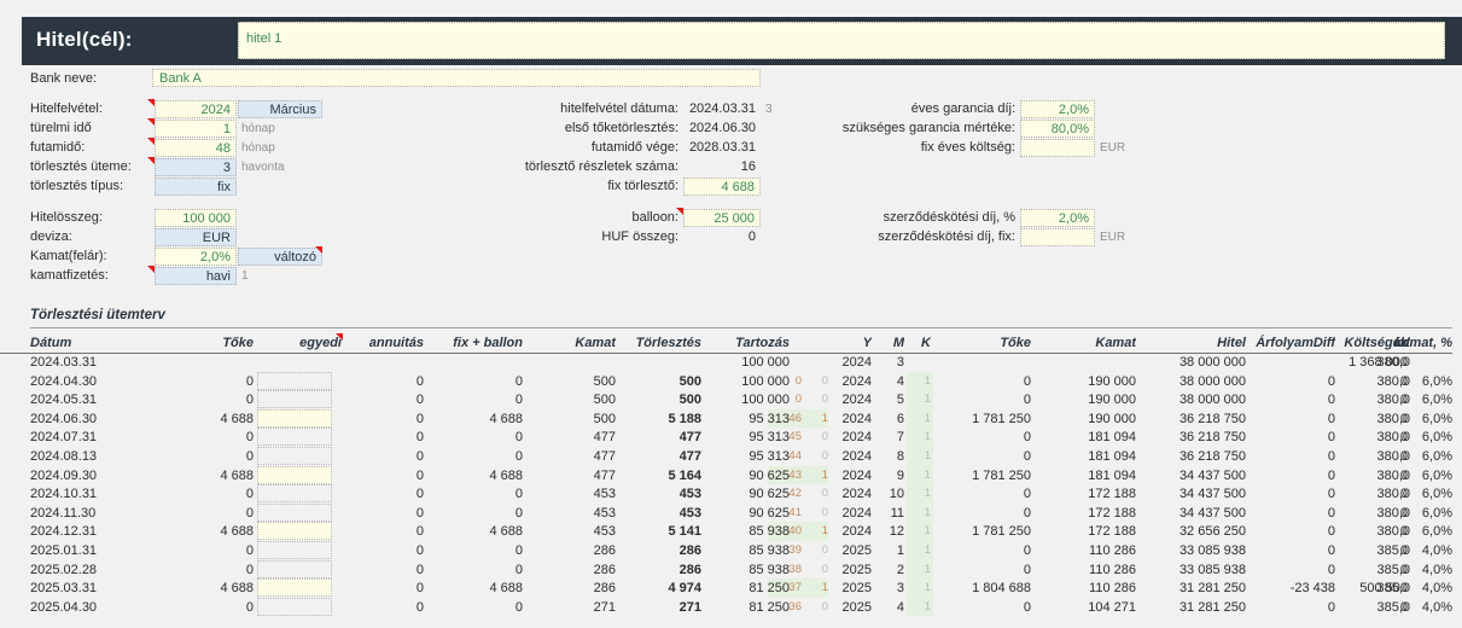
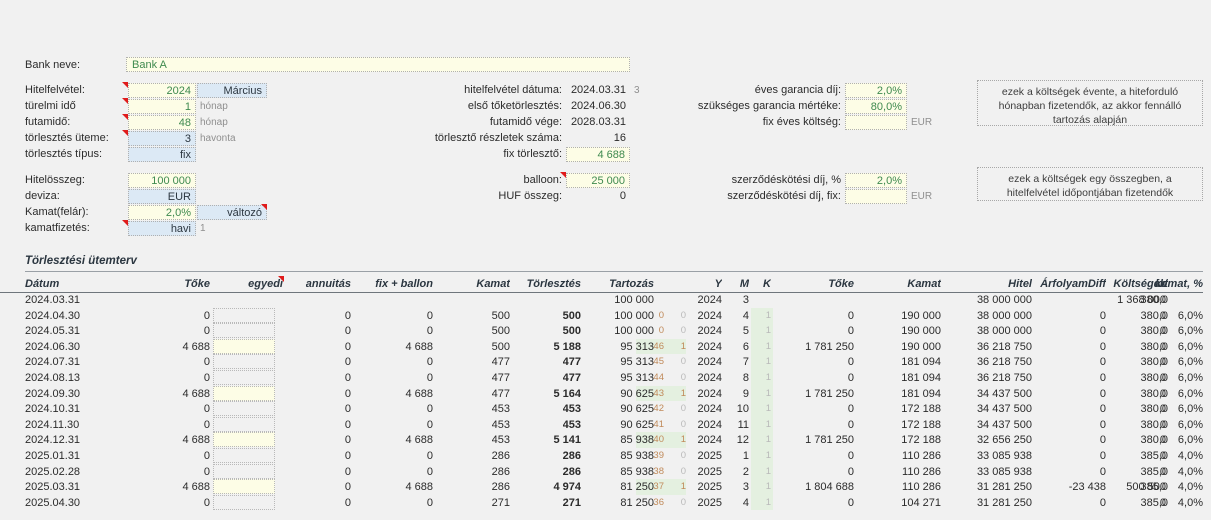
- Hitel(cél):
- hitel 1
  Bank neve:
  Bank A
  Hitelfelvétel:
  2024
  Március
  türelmi idő
  1
  hónap
  futamidő:
  48
  hónap
  törlesztés üteme:
  3
  havonta
  törlesztés típus:
  fix
  Hitelösszeg:
  100 000
  deviza:
  EUR
  Kamat(felár):
  2,0%
  változó
  kamatfizetés:
  havi
  1
  hitelfelvétel dátuma:
  2024.03.31
  3
  első tőketörlesztés:
  2024.06.30
  futamidő vége:
  2028.03.31
  törlesztő részletek száma:
  16
  fix törlesztő:
  4 688
  balloon:
  25 000
  HUF összeg:
  0
  éves garancia díj:
  2,0%
  szükséges garancia mértéke:
  80,0%
  fix éves költség:
  EUR
  szerződéskötési díj, %
  2,0%
  szerződéskötési díj, fix:
  EUR
+ ezek a költségek évente, a hiteforduló hónapban fizetendők, az akkor fennálló tartozás alapján
+ ezek a költségek egy összegben, a hitelfelvétel időpontjában fizetendők
  Törlesztési ütemterv
  Dátum
  Tőke
  egyedi
  annuitás
  fix + ballon
  Kamat
  Törlesztés
  Tartozás
  Y
  M
  K
  Tőke
  Kamat
  Hitel
  ÁrfolyamDiff
  Költségek
  árf
  kamat, %
  2024.03.31
  100 000
  2024
  3
  38 000 000
  1 368 000
  380,0
  2024.04.30
  0
  0
  0
  500
  500
  100 000
  0
  0
  2024
  4
  1
  0
  190 000
  38 000 000
  0
  0
  380,0
  6,0%
  2024.05.31
  0
  0
  0
  500
  500
  100 000
  0
  0
  2024
  5
  1
  0
  190 000
  38 000 000
  0
  0
  380,0
  6,0%
  2024.06.30
  4 688
  0
  4 688
  500
  5 188
  95 313
  46
  1
  2024
  6
  1
  1 781 250
  190 000
  36 218 750
  0
  0
  380,0
  6,0%
  2024.07.31
  0
  0
  0
  477
  477
  95 313
  45
  0
  2024
  7
  1
  0
  181 094
  36 218 750
  0
  0
  380,0
  6,0%
  2024.08.13
  0
  0
  0
  477
  477
  95 313
  44
  0
  2024
  8
  1
  0
  181 094
  36 218 750
  0
  0
  380,0
  6,0%
  2024.09.30
  4 688
  0
  4 688
  477
  5 164
  90 625
  43
  1
  2024
  9
  1
  1 781 250
  181 094
  34 437 500
  0
  0
  380,0
  6,0%
  2024.10.31
  0
  0
  0
  453
  453
  90 625
  42
  0
  2024
  10
  1
  0
  172 188
  34 437 500
  0
  0
  380,0
  6,0%
  2024.11.30
  0
  0
  0
  453
  453
  90 625
  41
  0
  2024
  11
  1
  0
  172 188
  34 437 500
  0
  0
  380,0
  6,0%
  2024.12.31
  4 688
  0
  4 688
  453
  5 141
  85 938
  40
  1
  2024
  12
  1
  1 781 250
  172 188
  32 656 250
  0
  0
  380,0
  6,0%
  2025.01.31
  0
  0
  0
  286
  286
  85 938
  39
  0
  2025
  1
  1
  0
  110 286
  33 085 938
  0
  0
  385,0
  4,0%
  2025.02.28
  0
  0
  0
  286
  286
  85 938
  38
  0
  2025
  2
  1
  0
  110 286
  33 085 938
  0
  0
  385,0
  4,0%
  2025.03.31
  4 688
  0
  4 688
  286
  4 974
  81 250
  37
  1
  2025
  3
  1
  1 804 688
  110 286
  31 281 250
  -23 438
  500 500
  385,0
  4,0%
  2025.04.30
  0
  0
  0
  271
  271
  81 250
  36
  0
  2025
  4
  1
  0
  104 271
  31 281 250
  0
  0
  385,0
  4,0%
